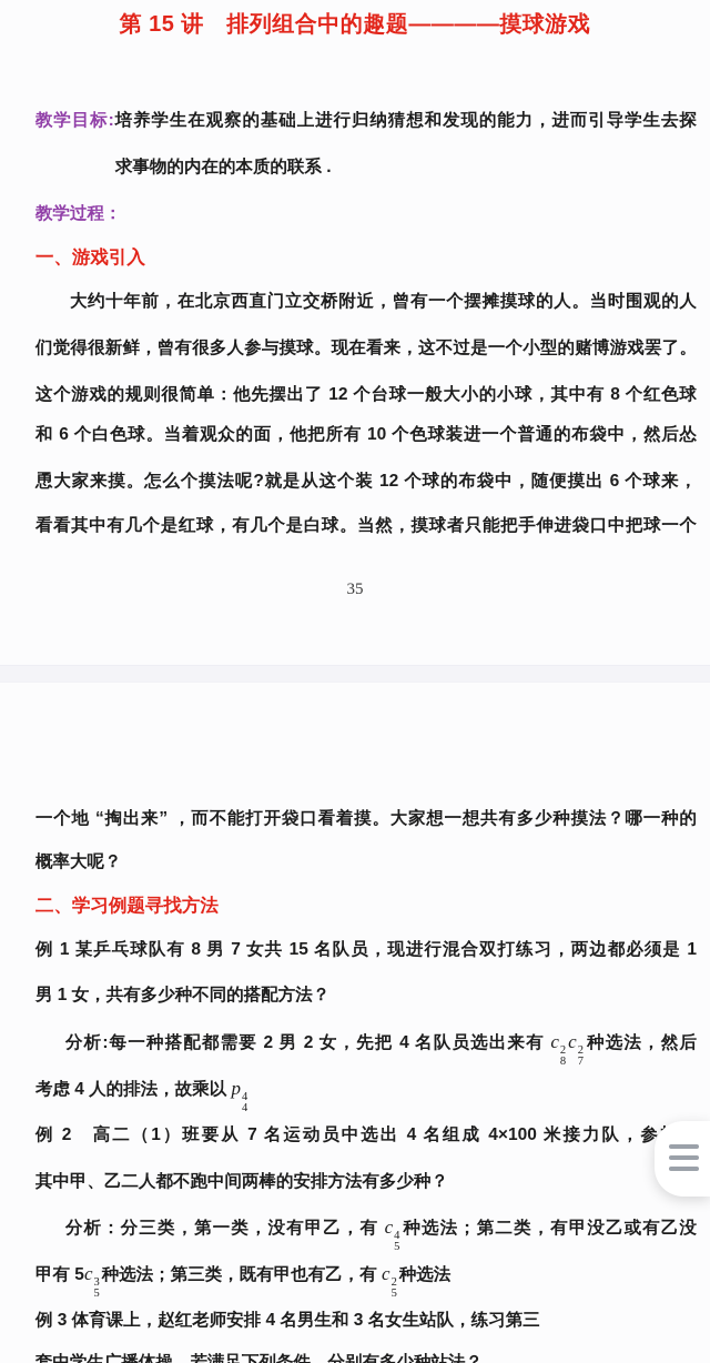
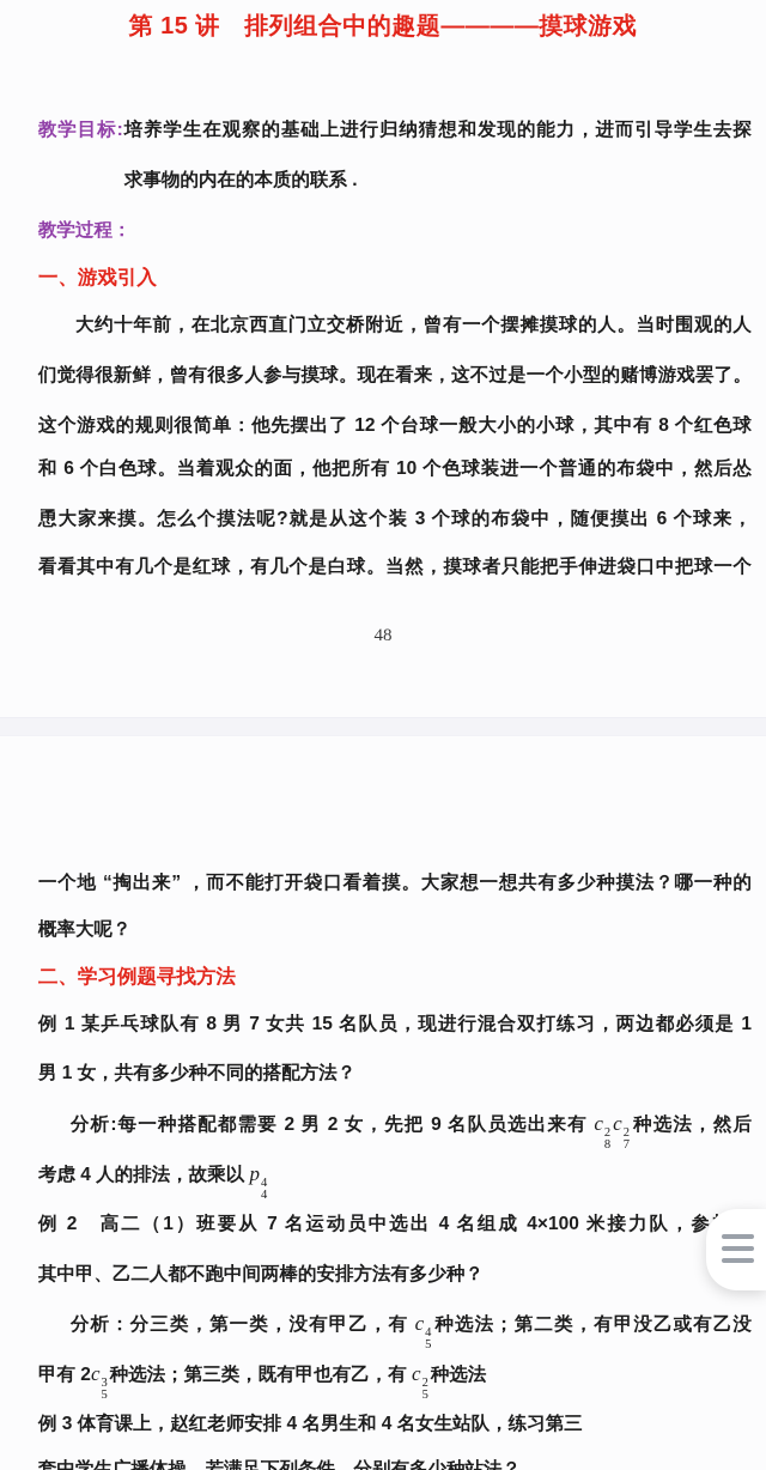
  第 15 讲 排列组合中的趣题————摸球游戏
  教学目标:培养学生在观察的基础上进行归纳猜想和发现的能力，进而引导学生去探
  求事物的内在的本质的联系 .
  教学过程：
  一、游戏引入
  大约十年前，在北京西直门立交桥附近，曾有一个摆摊摸球的人。当时围观的人
  们觉得很新鲜，曾有很多人参与摸球。现在看来，这不过是一个小型的赌博游戏罢了。
  这个游戏的规则很简单：他先摆出了 12 个台球一般大小的小球，其中有 8 个红色球
  和 6 个白色球。当着观众的面，他把所有 10 个色球装进一个普通的布袋中，然后怂
- 恿大家来摸。怎么个摸法呢?就是从这个装 12 个球的布袋中，随便摸出 6 个球来，
+ 恿大家来摸。怎么个摸法呢?就是从这个装 3 个球的布袋中，随便摸出 6 个球来，
  看看其中有几个是红球，有几个是白球。当然，摸球者只能把手伸进袋口中把球一个
- 35
+ 48
  一个地 “掏出来” ，而不能打开袋口看着摸。大家想一想共有多少种摸法？哪一种的
  概率大呢？
  二、学习例题寻找方法
  例 1 某乒乓球队有 8 男 7 女共 15 名队员，现进行混合双打练习，两边都必须是 1
  男 1 女，共有多少种不同的搭配方法？
- 分析:每一种搭配都需要 2 男 2 女，先把 4 名队员选出来有 c
+ 分析:每一种搭配都需要 2 男 2 女，先把 9 名队员选出来有 c
  2
  8
  c
  2
  7
  种选法，然后
  考虑 4 人的排法，故乘以 p
  4
  4
  例 2 高二（1）班要从 7 名运动员中选出 4 名组成 4×100 米接力队，参
  其中甲、乙二人都不跑中间两棒的安排方法有多少种？
  分析：分三类，第一类，没有甲乙，有 c
  4
  5
  种选法；第二类，有甲没乙或有乙没
- 甲有 5c
+ 甲有 2c
  3
  5
  种选法；第三类，既有甲也有乙，有 c
  2
  5
  种选法
- 例 3 体育课上，赵红老师安排 4 名男生和 3 名女生站队，练习第三
+ 例 3 体育课上，赵红老师安排 4 名男生和 4 名女生站队，练习第三
